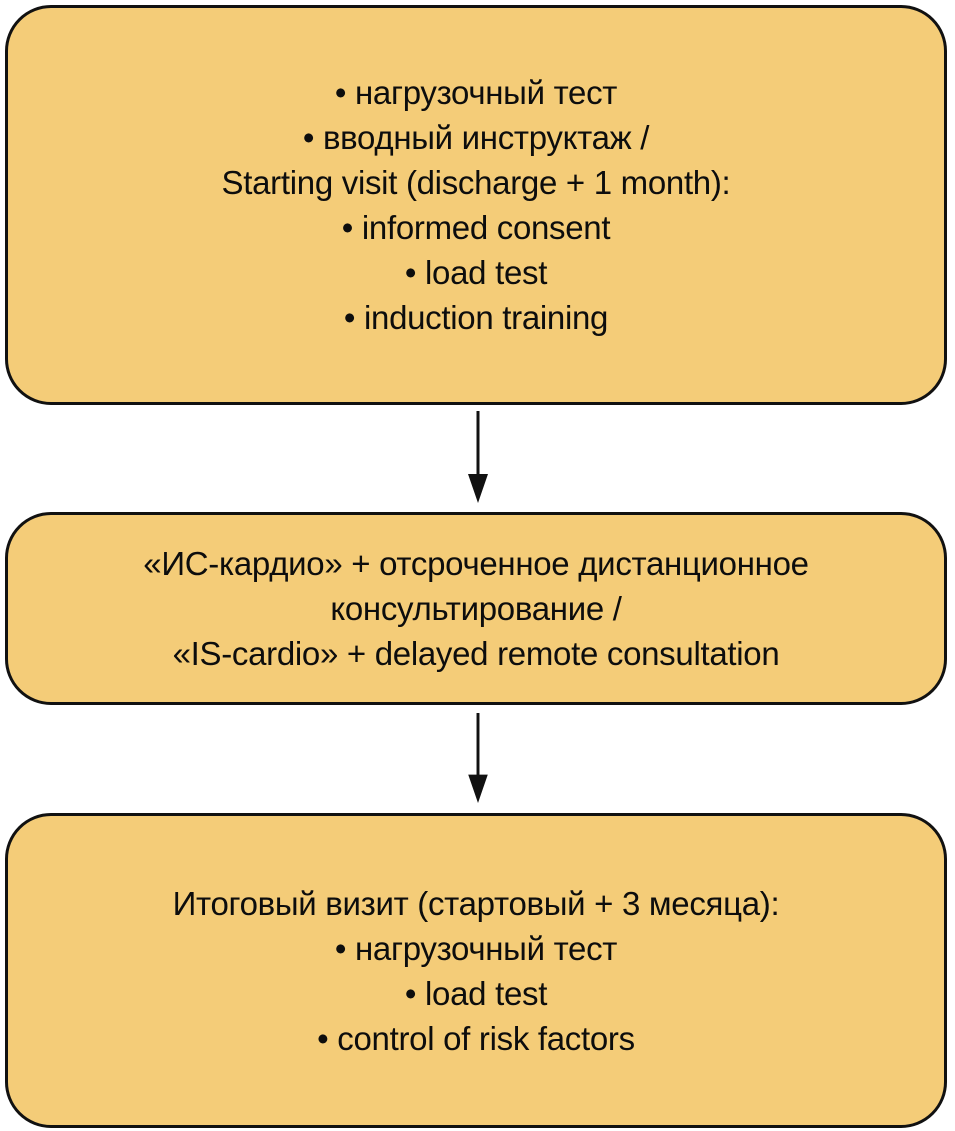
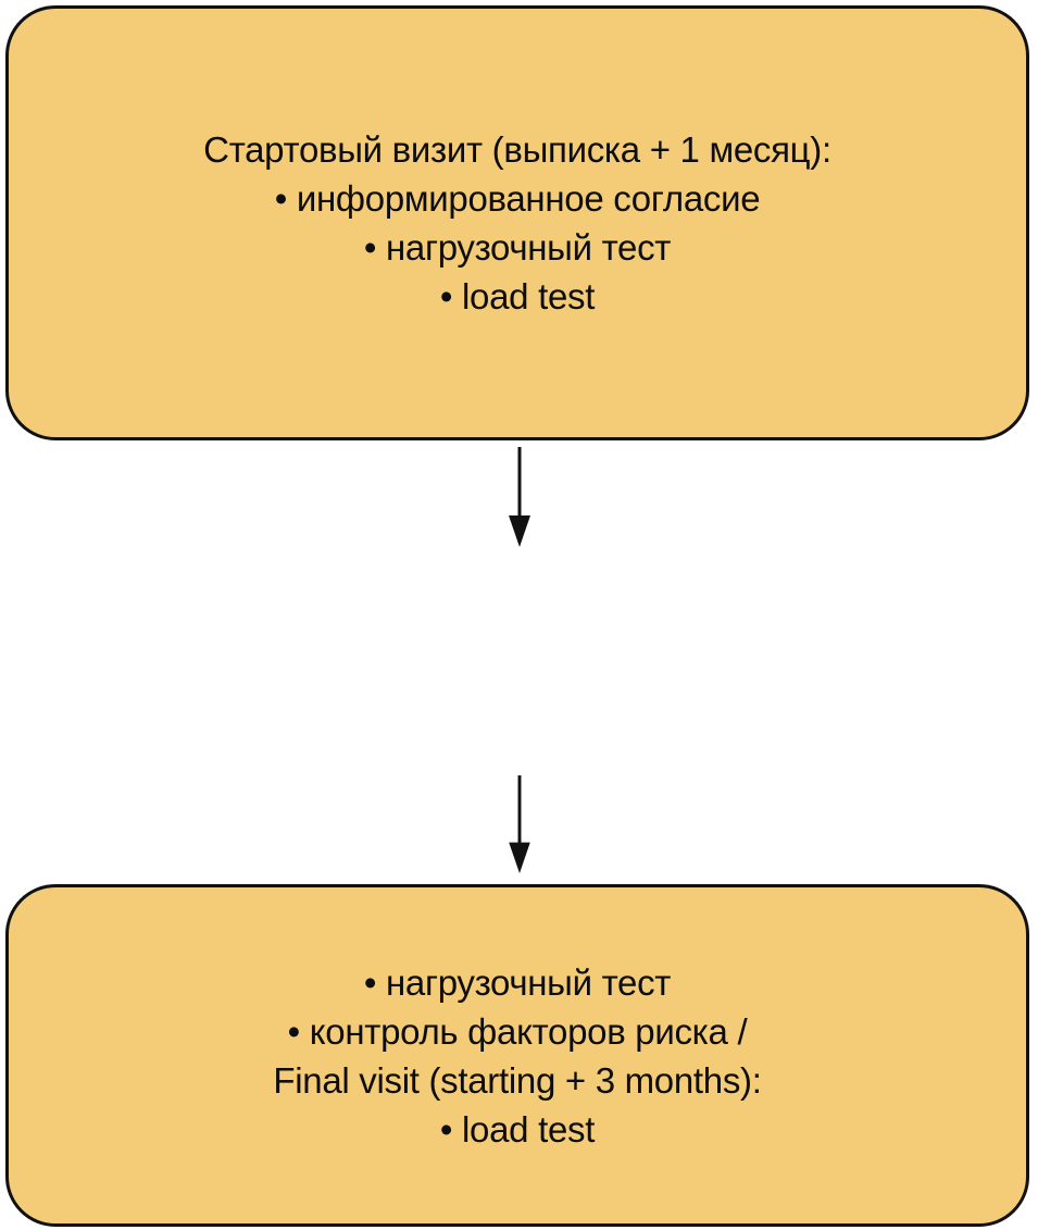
+ Стартовый визит (выписка + 1 месяц):
+ • информированное согласие
  • нагрузочный тест
- • вводный инструктаж /
- Starting visit (discharge + 1 month):
- • informed consent
  • load test
- • induction training
- «ИС-кардио» + отсроченное дистанционное
- консультирование /
- «IS-cardio» + delayed remote consultation
- Итоговый визит (стартовый + 3 месяца):
  • нагрузочный тест
+ • контроль факторов риска /
+ Final visit (starting + 3 months):
  • load test
- • control of risk factors
